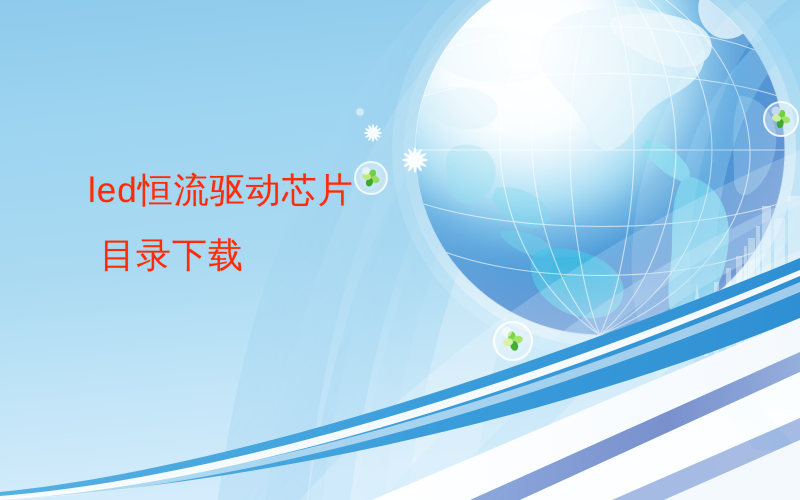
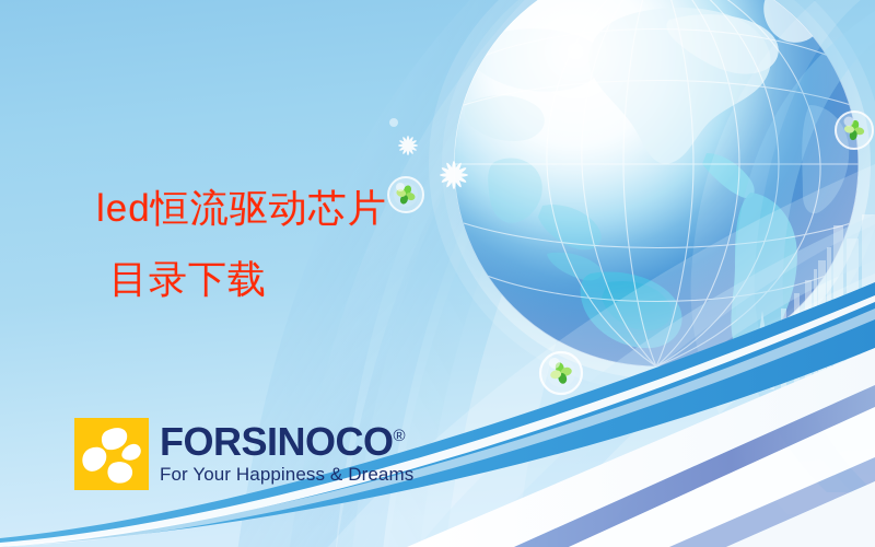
  led恒流驱动芯片
  目录下载
+ FORSINOCO®
+ For Your Happiness & Dreams
